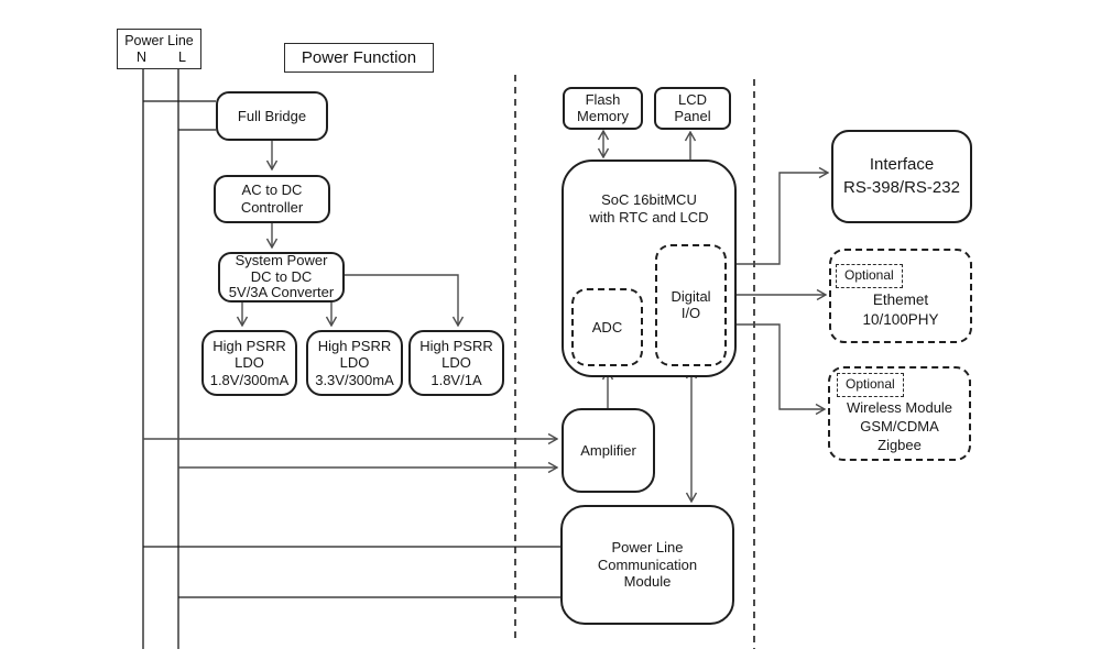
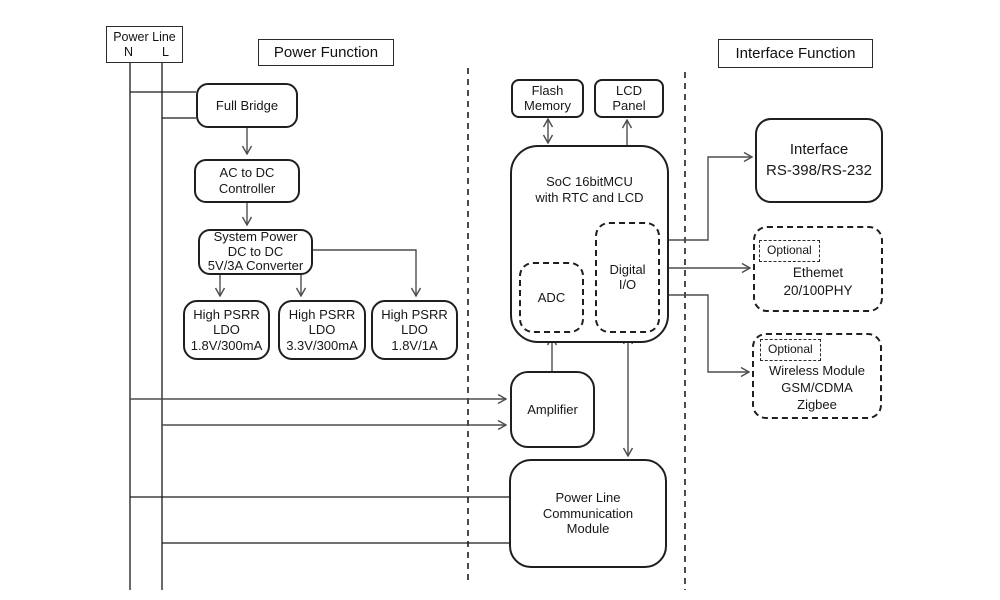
  Power Line
  N
  L
  Power Function
+ Interface Function
  Full Bridge
  AC to DC
  Controller
  System Power
  DC to DC
  5V/3A Converter
  High PSRR
  LDO
  1.8V/300mA
  High PSRR
  LDO
  3.3V/300mA
  High PSRR
  LDO
  1.8V/1A
  Flash
  Memory
  LCD
  Panel
  SoC 16bitMCU
  with RTC and LCD
  ADC
  Digital
  I/O
  Amplifier
  Power Line
  Communication
  Module
  Interface
  RS-398/RS-232
  Optional
  Ethemet
- 10/100PHY
+ 20/100PHY
  Optional
  Wireless Module
  GSM/CDMA
  Zigbee
